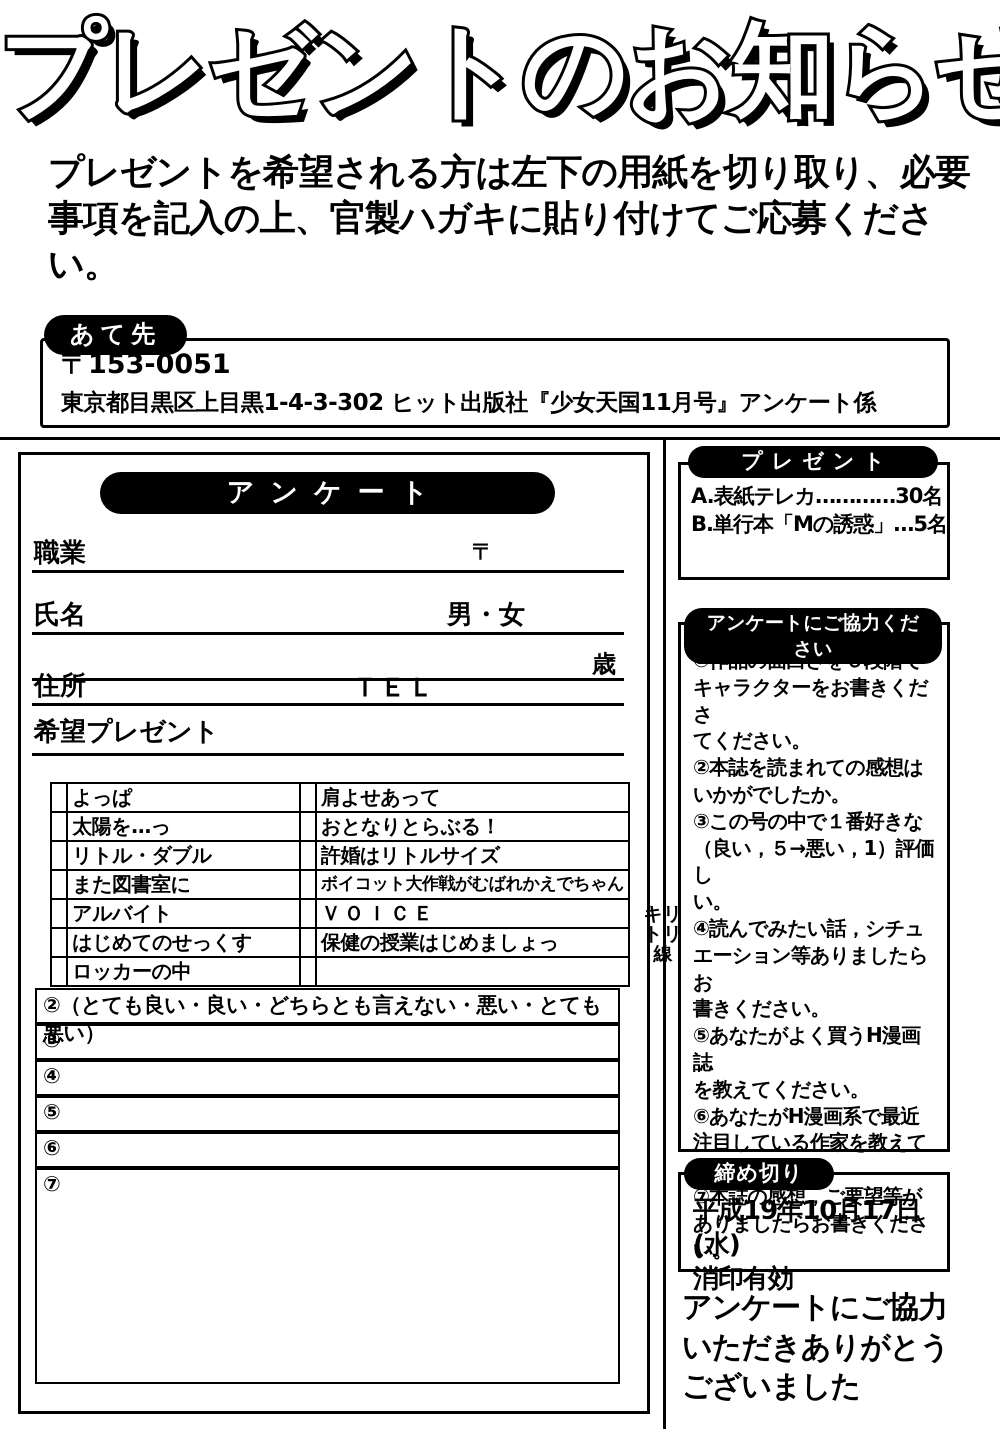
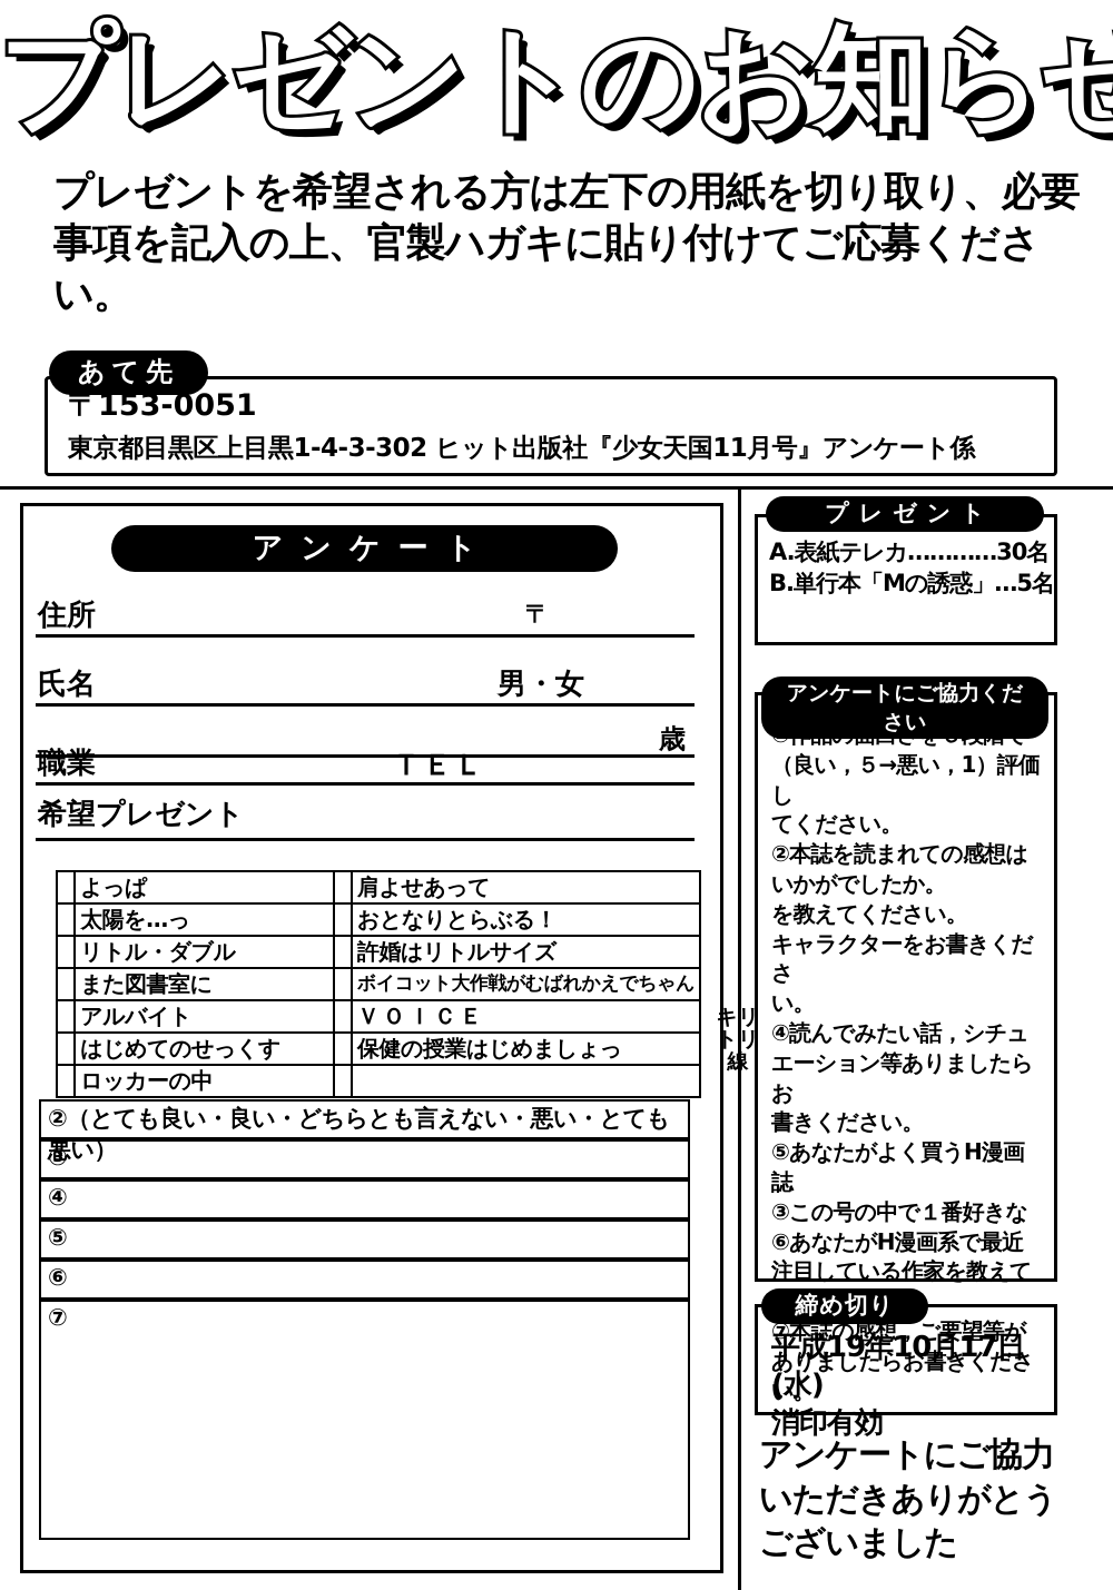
  プレゼントのお知らせ
  プレゼントを希望される方は左下の用紙を切り取り、必要事項を記入の上、官製ハガキに貼り付けてご応募ください。
  あて先
  〒153-0051
  東京都目黒区上目黒1-4-3-302 ヒット出版社『少女天国11月号』アンケート係
  キリトリ線
  アンケート
- 職業
+ 住所
  〒
  氏名
  男・女
  歳
- 住所
+ 職業
  ＴＥＬ
  希望プレゼント
  	よっぱ		肩よせあって
  	太陽を…っ		おとなりとらぶる！
  	リトル・ダブル		許婚はリトルサイズ
  	また図書室に		ボイコット大作戦がむばれかえでちゃん
  	アルバイト		ＶＯＩＣＥ
  	はじめてのせっくす		保健の授業はじめましょっ
  	ロッカーの中
  ②（とても良い・良い・どちらとも言えない・悪い・とても悪い）
  ③
  ④
  ⑤
  ⑥
  ⑦
  A.表紙テレカ…………30名
  B.単行本「Mの誘惑」…5名
  プレゼント
- キャラクターをお書きくださ
+ （良い，５→悪い，1）評価し
  てください。
  ②本誌を読まれての感想は
  いかがでしたか。
- ③この号の中で１番好きな
+ を教えてください。
- （良い，５→悪い，1）評価し
+ キャラクターをお書きくださ
  い。
  ④読んでみたい話，シチュ
  エーション等ありましたらお
  書きください。
  ⑤あなたがよく買うH漫画誌
- を教えてください。
+ ③この号の中で１番好きな
  ⑥あなたがH漫画系で最近
  注目している作家を教えて
  ⑦本誌の感想，ご要望等が
  ありましたらお書きください。
  アンケートにご協力ください
  平成19年10月17日(水)
  消印有効
  締め切り
  アンケートにご協力
  いただきありがとう
  ございました
